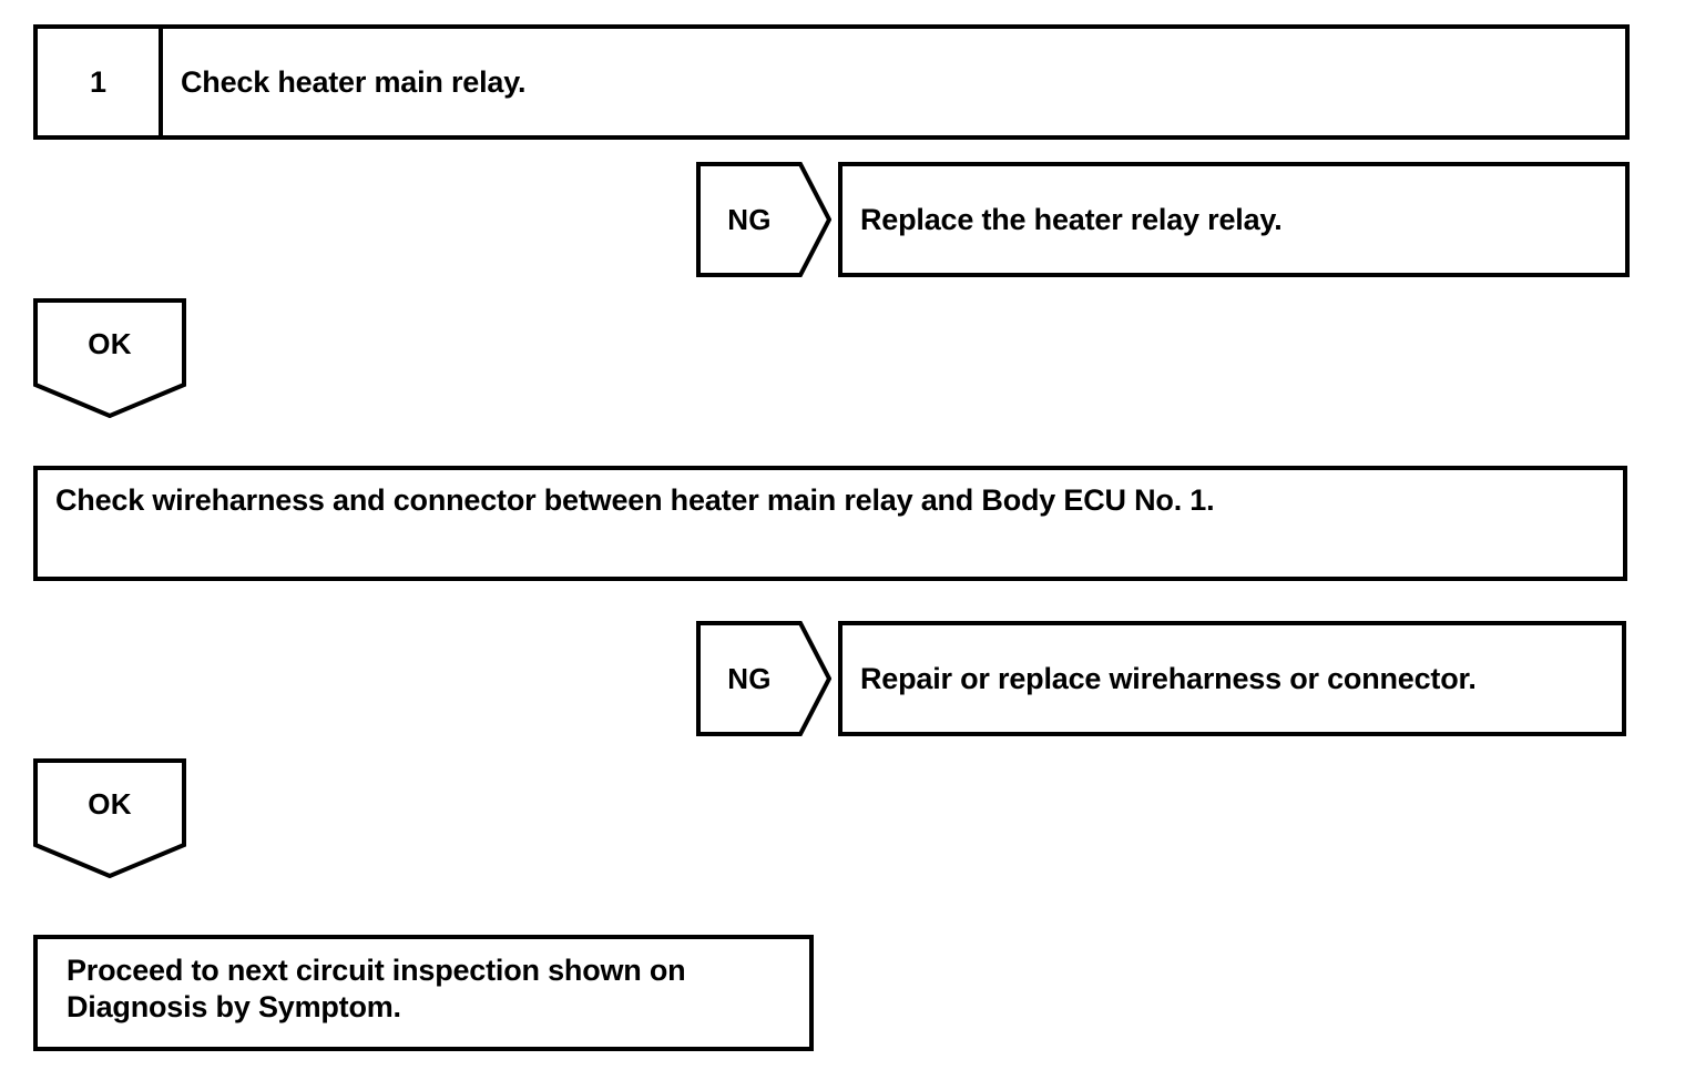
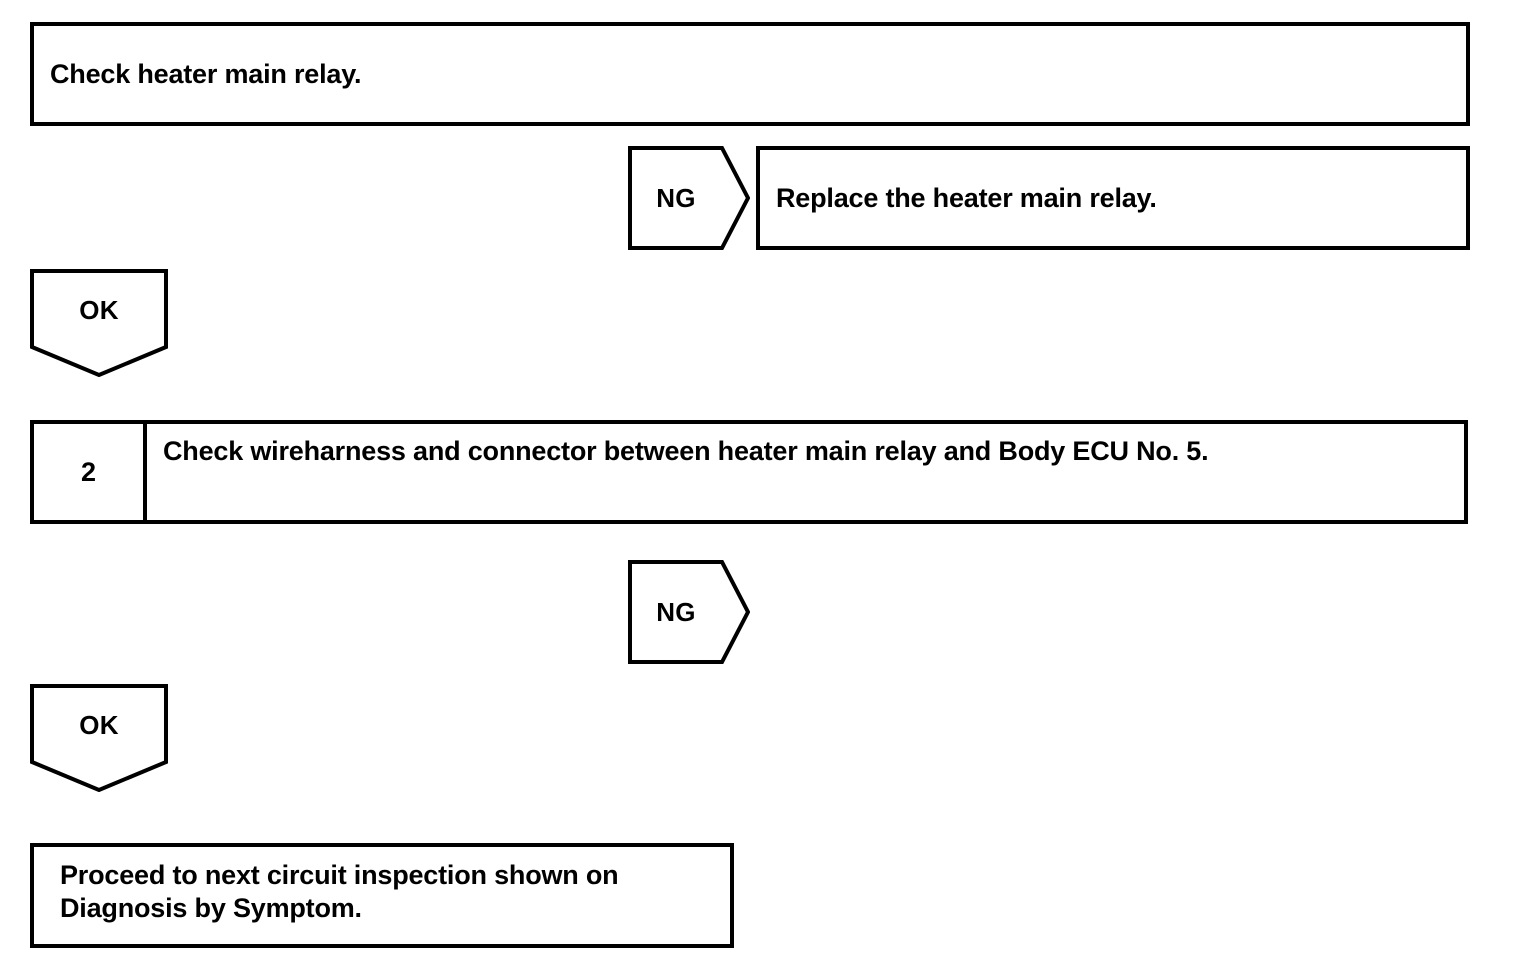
- 1
  Check heater main relay.
  NG
- Replace the heater relay relay.
+ Replace the heater main relay.
  OK
+ 2
- Check wireharness and connector between heater main relay and Body ECU No. 1.
+ Check wireharness and connector between heater main relay and Body ECU No. 5.
  NG
- Repair or replace wireharness or connector.
  OK
  Proceed to next circuit inspection shown on
  Diagnosis by Symptom.
